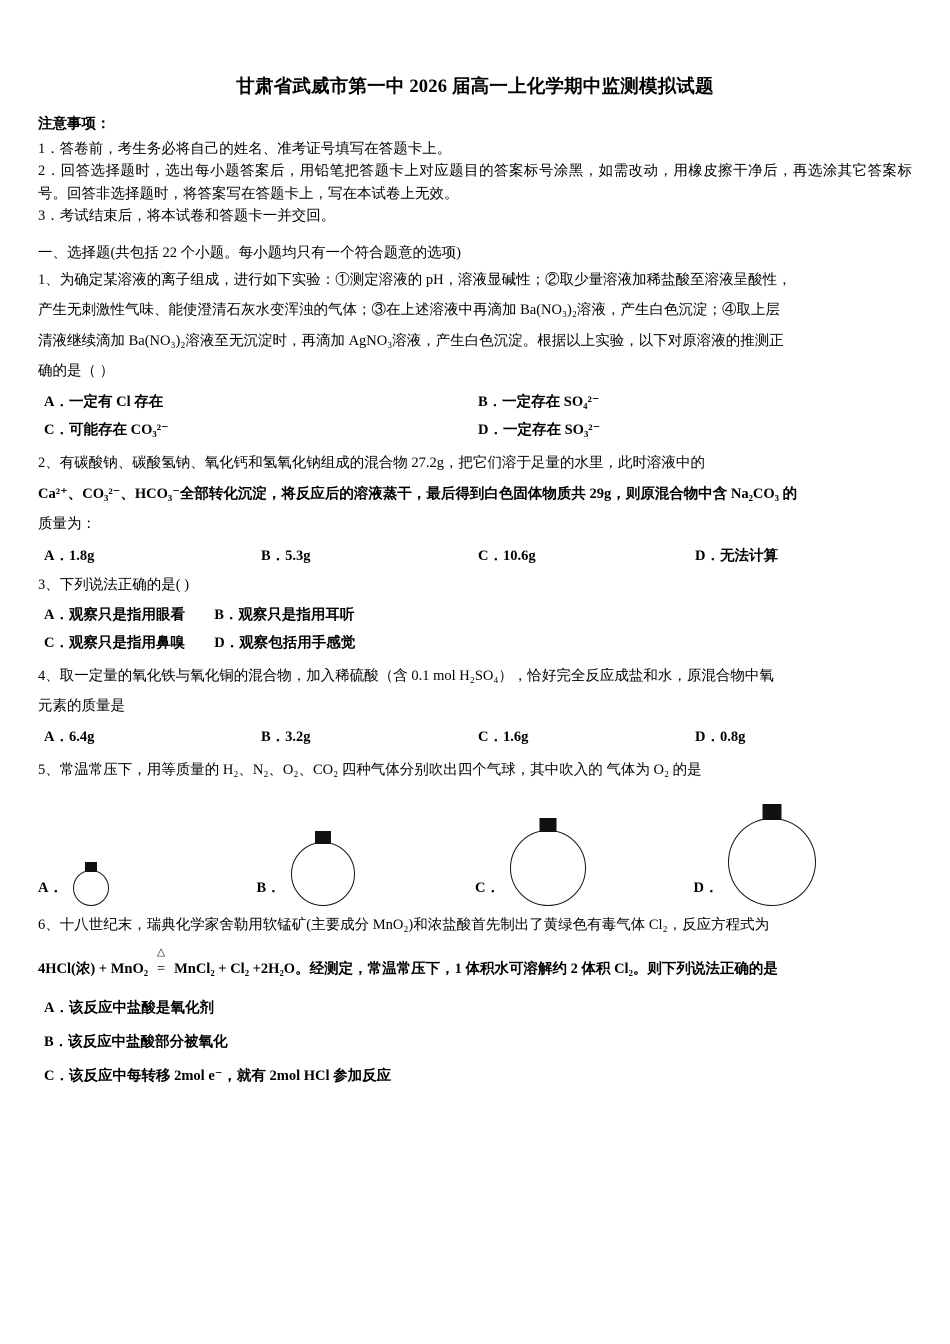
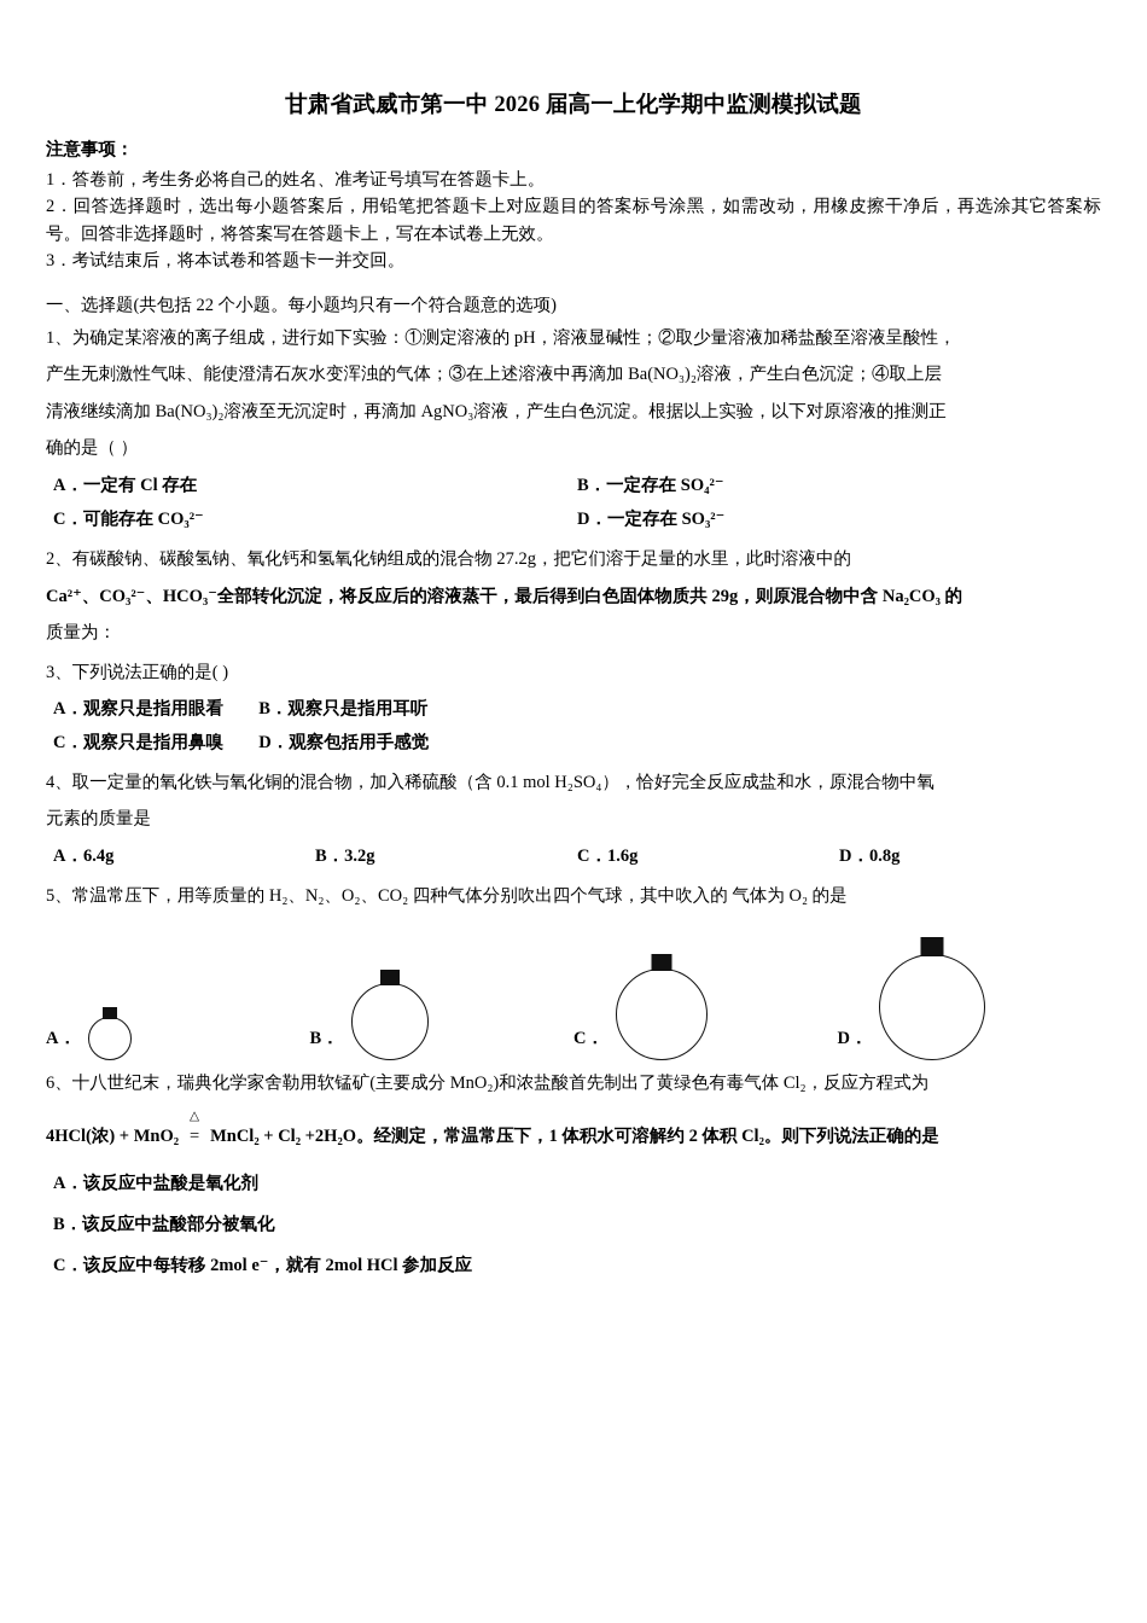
  甘肃省武威市第一中 2026 届高一上化学期中监测模拟试题
  注意事项：
  1．答卷前，考生务必将自己的姓名、准考证号填写在答题卡上。
  2．回答选择题时，选出每小题答案后，用铅笔把答题卡上对应题目的答案标号涂黑，如需改动，用橡皮擦干净后，再选涂其它答案标号。回答非选择题时，将答案写在答题卡上，写在本试卷上无效。
  3．考试结束后，将本试卷和答题卡一并交回。
  一、选择题(共包括 22 个小题。每小题均只有一个符合题意的选项)
  1、为确定某溶液的离子组成，进行如下实验：①测定溶液的 pH，溶液显碱性；②取少量溶液加稀盐酸至溶液呈酸性，
  产生无刺激性气味、能使澄清石灰水变浑浊的气体；③在上述溶液中再滴加 Ba(NO₃)₂溶液，产生白色沉淀；④取上层
  清液继续滴加 Ba(NO₃)₂溶液至无沉淀时，再滴加 AgNO₃溶液，产生白色沉淀。根据以上实验，以下对原溶液的推测正
  确的是（ ）
  A．一定有 Cl 存在
  B．一定存在 SO₄²⁻
  C．可能存在 CO₃²⁻
  D．一定存在 SO₃²⁻
  2、有碳酸钠、碳酸氢钠、氧化钙和氢氧化钠组成的混合物 27.2g，把它们溶于足量的水里，此时溶液中的
  Ca²⁺、CO₃²⁻、HCO₃⁻全部转化沉淀，将反应后的溶液蒸干，最后得到白色固体物质共 29g，则原混合物中含 Na₂CO₃ 的
  质量为：
- A．1.8g
- B．5.3g
- C．10.6g
- D．无法计算
  3、下列说法正确的是( )
  A．观察只是指用眼看 B．观察只是指用耳听
  C．观察只是指用鼻嗅 D．观察包括用手感觉
  4、取一定量的氧化铁与氧化铜的混合物，加入稀硫酸（含 0.1 mol H₂SO₄），恰好完全反应成盐和水，原混合物中氧
  元素的质量是
  A．6.4g
  B．3.2g
  C．1.6g
  D．0.8g
  5、常温常压下，用等质量的 H₂、N₂、O₂、CO₂ 四种气体分别吹出四个气球，其中吹入的 气体为 O₂ 的是
  A．
  B．
  C．
  D．
  6、十八世纪末，瑞典化学家舍勒用软锰矿(主要成分 MnO₂)和浓盐酸首先制出了黄绿色有毒气体 Cl₂，反应方程式为
  4HCl(浓) + MnO₂
  △
  = MnCl₂ + Cl₂ +2H₂O。经测定，常温常压下，1 体积水可溶解约 2 体积 Cl₂。则下列说法正确的是
  A．该反应中盐酸是氧化剂
  B．该反应中盐酸部分被氧化
  C．该反应中每转移 2mol e⁻，就有 2mol HCl 参加反应
